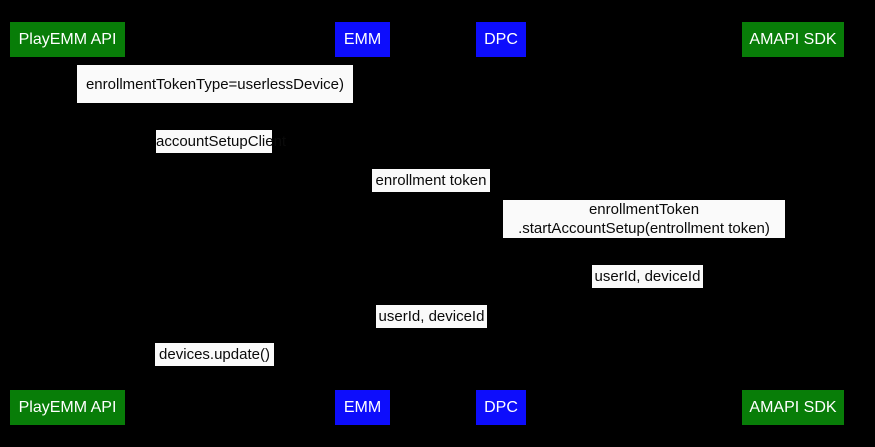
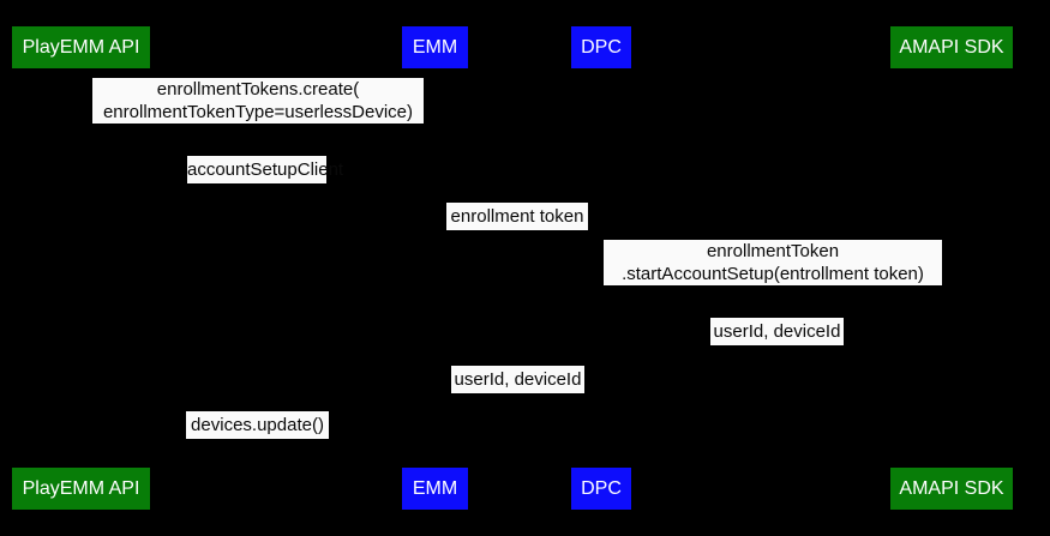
  PlayEMM API
  EMM
  DPC
  AMAPI SDK
+ enrollmentTokens.create(
  enrollmentTokenType=userlessDevice)
  accountSetupClient
  enrollment token
  enrollmentToken
  .startAccountSetup(entrollment token)
  userId, deviceId
  userId, deviceId
  devices.update()
  PlayEMM API
  EMM
  DPC
  AMAPI SDK
